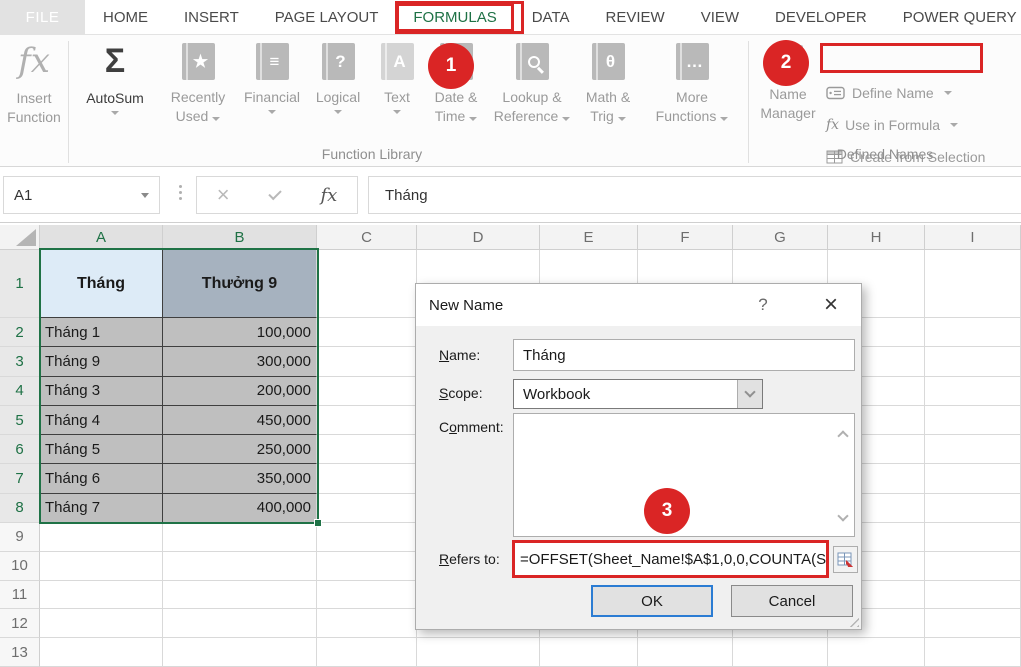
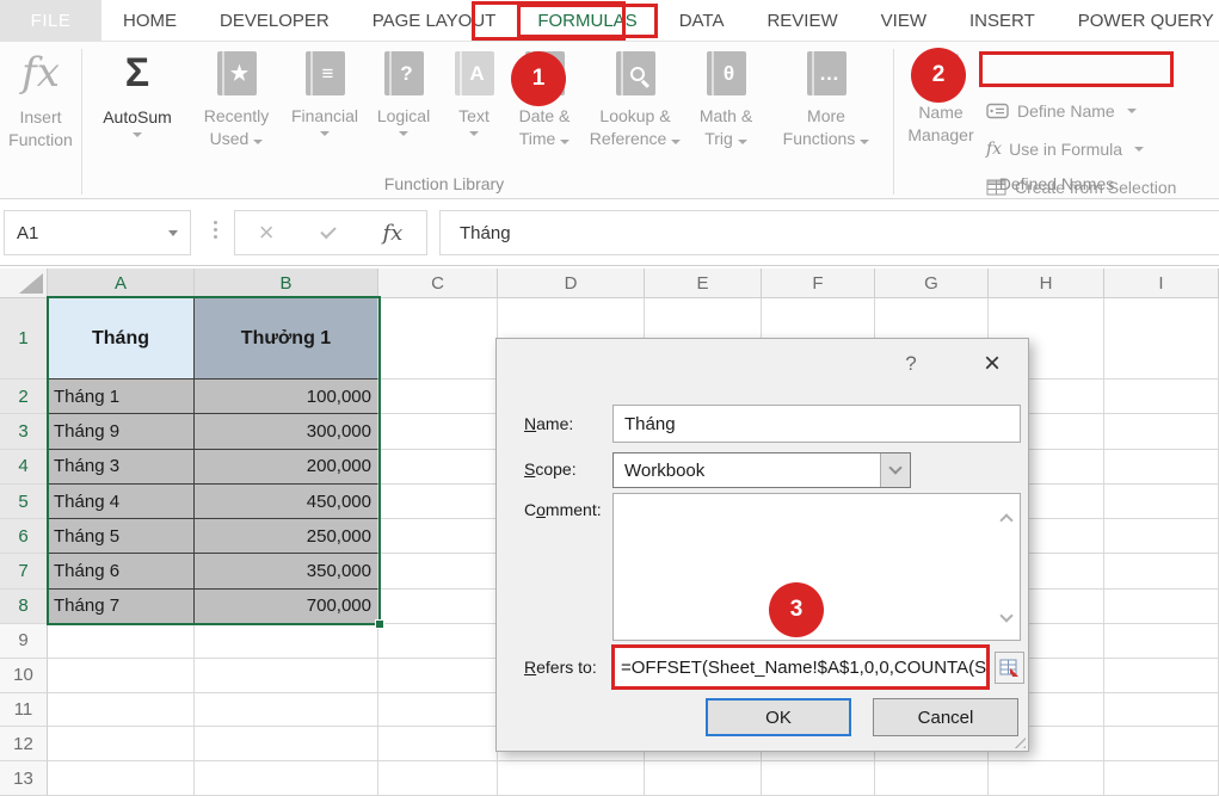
  FILE
  HOME
- INSERT
+ DEVELOPER
  PAGE LAYOUT
  FORMULAS
  DATA
  REVIEW
  VIEW
- DEVELOPER
+ INSERT
  POWER QUERY
  fx
  Insert Function
  Σ
  AutoSum
  ★
  Recently Used
  ≡
  Financial
  ?
  Logical
  A
  Text
  Date & Time
  Lookup & Reference
  θ
  Math & Trig
  …
  More Functions
  Name Manager
  Define Name
  fx
  Use in Formula
  Create from Selection
  Function Library
  Defined Names
  A1
  ×
  fx
  Tháng
  A
  B
  C
  D
  E
  F
  G
  H
  I
  1
  Tháng
- Thưởng 9
+ Thưởng 1
  2
  Tháng 1
  100,000
  3
  Tháng 9
  300,000
  4
  Tháng 3
  200,000
  5
  Tháng 4
  450,000
  6
  Tháng 5
  250,000
  7
  Tháng 6
  350,000
  8
  Tháng 7
- 400,000
+ 700,000
  9
  10
  11
  12
  13
- New Name
  ?
  ×
  Name:
  Tháng
  Scope:
  Workbook
  Comment:
  Refers to:
  =OFFSET(Sheet_Name!$A$1,0,0,COUNTA(S
  OK
  Cancel
  1
  2
  3
